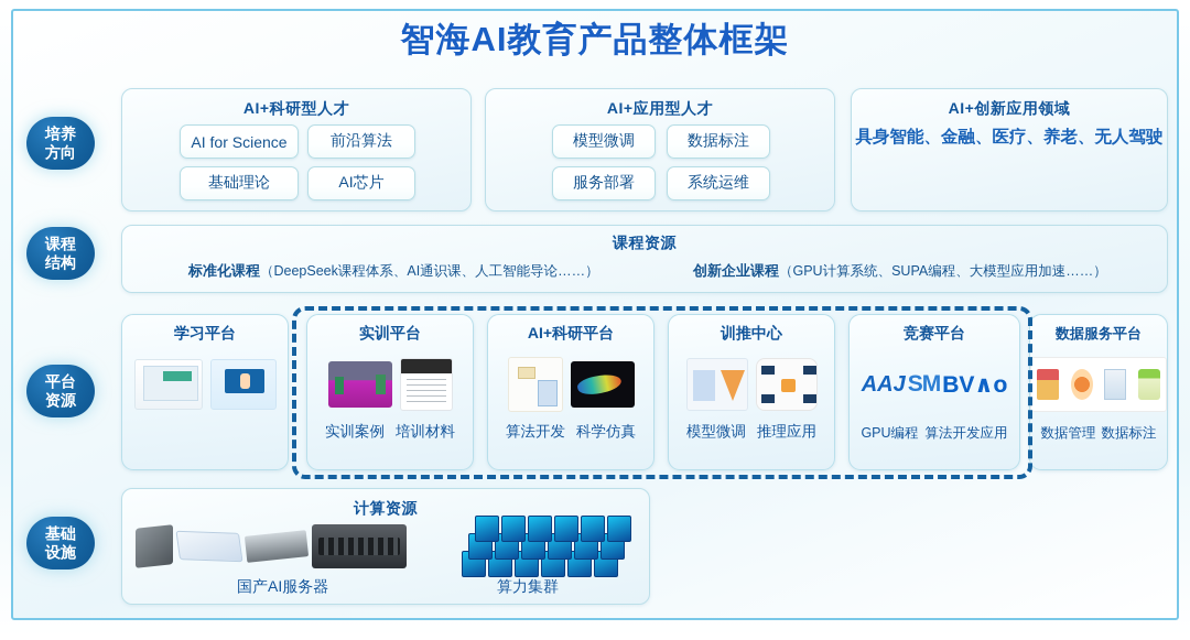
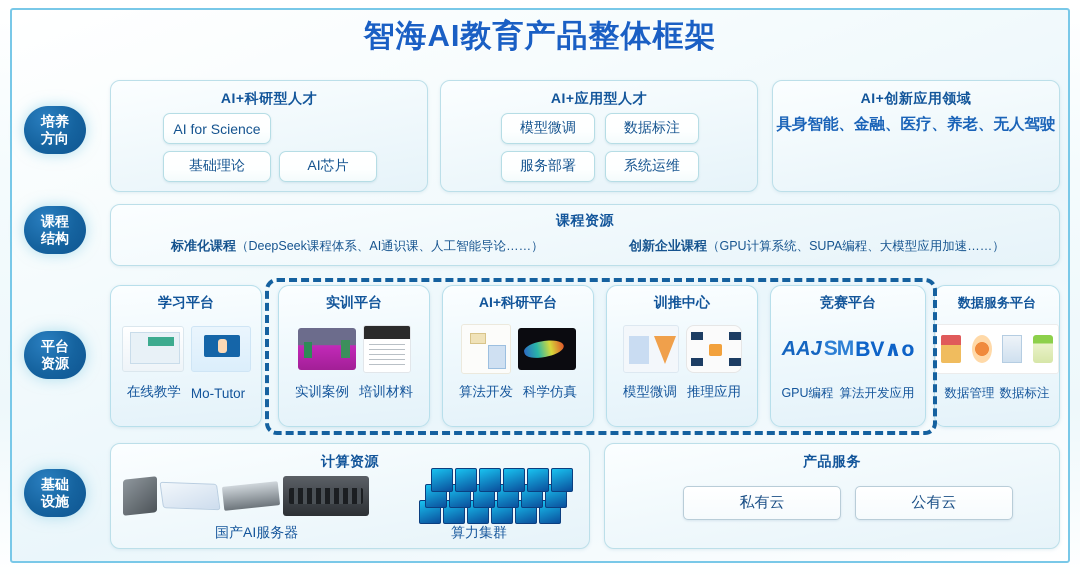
  智海AI教育产品整体框架
  培养
  方向
  AI+科研型人才
  AI for Science
- 前沿算法
  基础理论
  AI芯片
  AI+应用型人才
  模型微调
  数据标注
  服务部署
  系统运维
  AI+创新应用领域
  具身智能、金融、医疗、养老、无人驾驶
  课程
  结构
  课程资源
  标准化课程（DeepSeek课程体系、AI通识课、人工智能导论……）
  创新企业课程（GPU计算系统、SUPA编程、大模型应用加速……）
  平台
  资源
  学习平台
+ 在线教学
+ Mo-Tutor
  实训平台
  实训案例
  培训材料
  AI+科研平台
  算法开发
  科学仿真
  训推中心
  模型微调
  推理应用
  竞赛平台
  AAJ
  SM
  BV∧o
  GPU编程
  算法开发应用
  数据服务平台
  数据管理
  数据标注
  基础
  设施
  计算资源
  国产AI服务器
  算力集群
+ 产品服务
+ 私有云
+ 公有云
